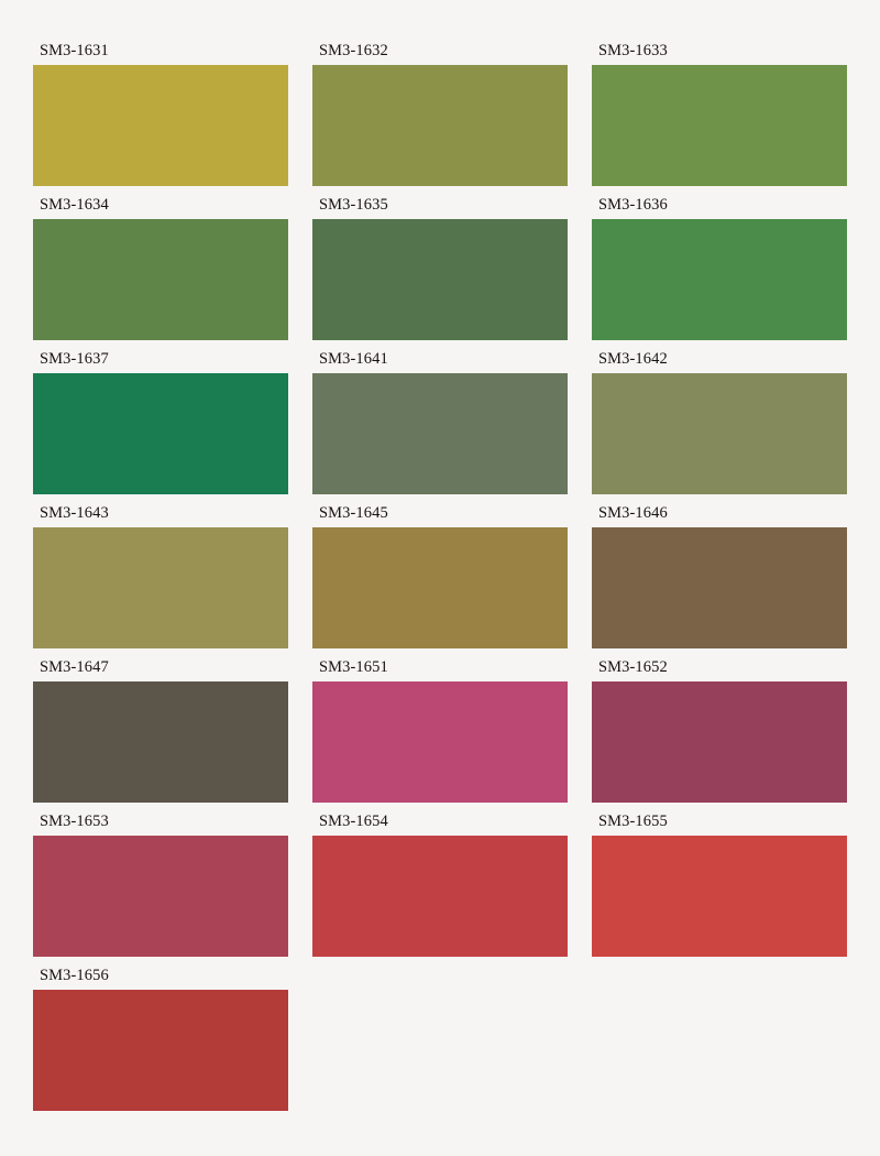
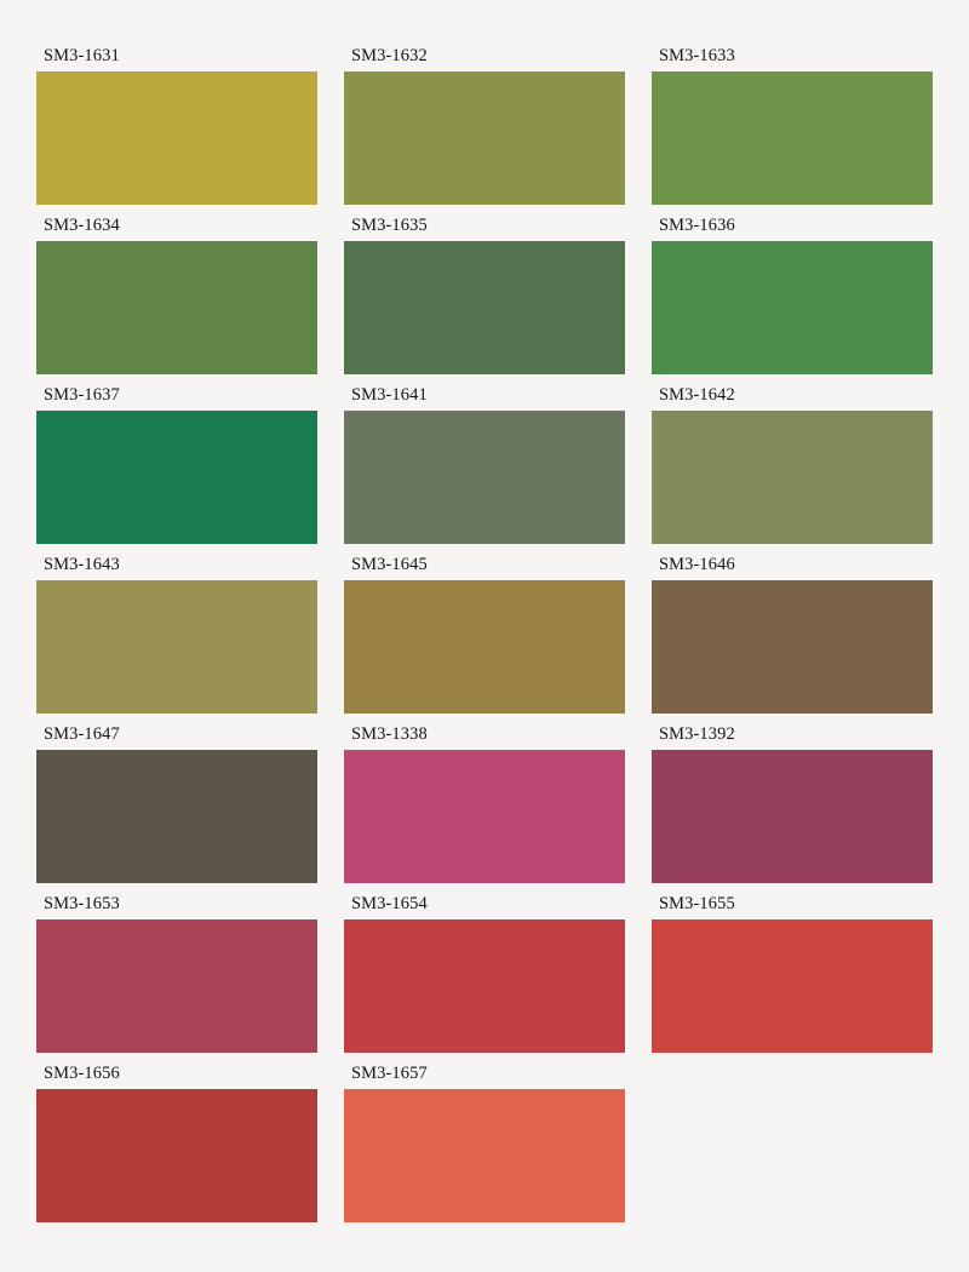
  SM3-1631
  SM3-1632
  SM3-1633
  SM3-1634
  SM3-1635
  SM3-1636
  SM3-1637
  SM3-1641
  SM3-1642
  SM3-1643
  SM3-1645
  SM3-1646
  SM3-1647
- SM3-1651
+ SM3-1338
- SM3-1652
+ SM3-1392
  SM3-1653
  SM3-1654
  SM3-1655
  SM3-1656
+ SM3-1657
